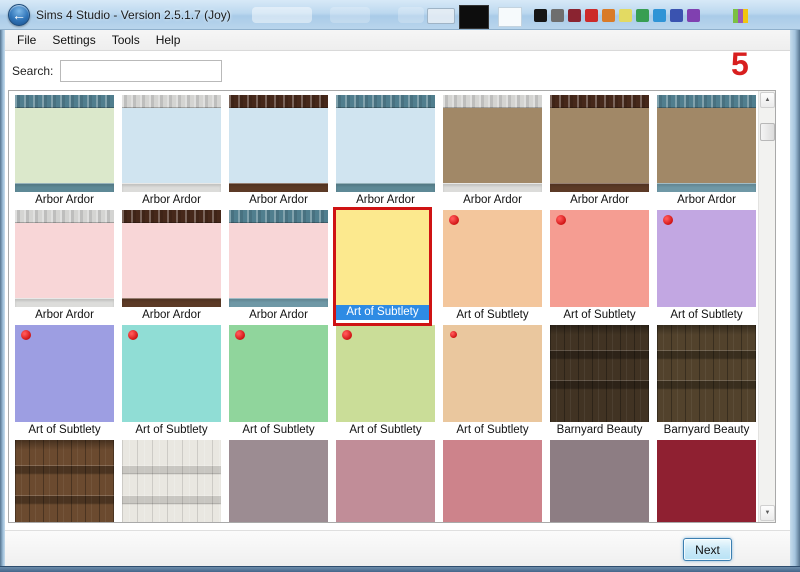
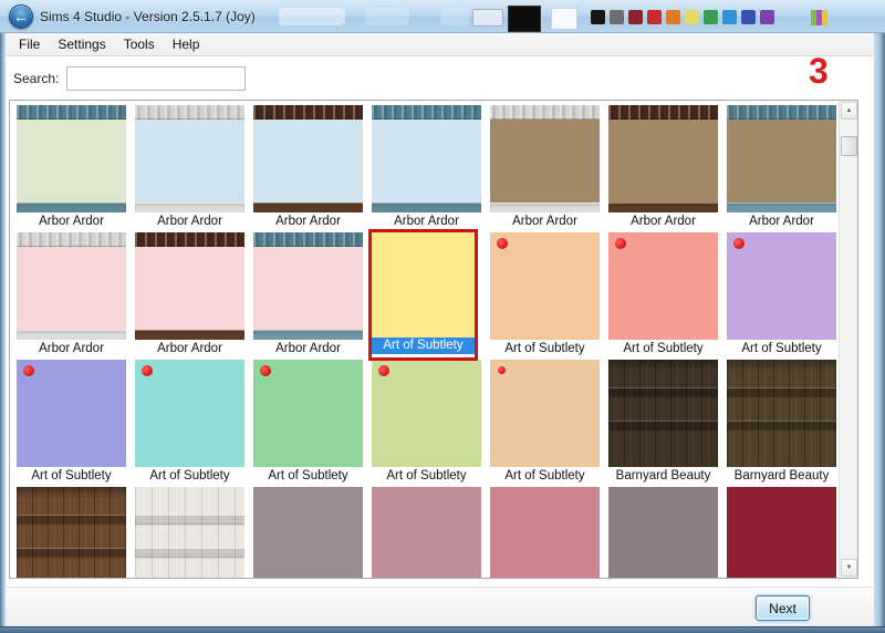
  ←
  Sims 4 Studio - Version 2.5.1.7 (Joy)
  File
  Settings
  Tools
  Help
  Search:
- 5
+ 3
  Arbor Ardor
  Arbor Ardor
  Arbor Ardor
  Arbor Ardor
  Arbor Ardor
  Arbor Ardor
  Arbor Ardor
  Arbor Ardor
  Arbor Ardor
  Arbor Ardor
  Art of Subtlety
  Art of Subtlety
  Art of Subtlety
  Art of Subtlety
  Art of Subtlety
  Art of Subtlety
  Art of Subtlety
  Art of Subtlety
  Art of Subtlety
  Barnyard Beauty
  Barnyard Beauty
  Next
